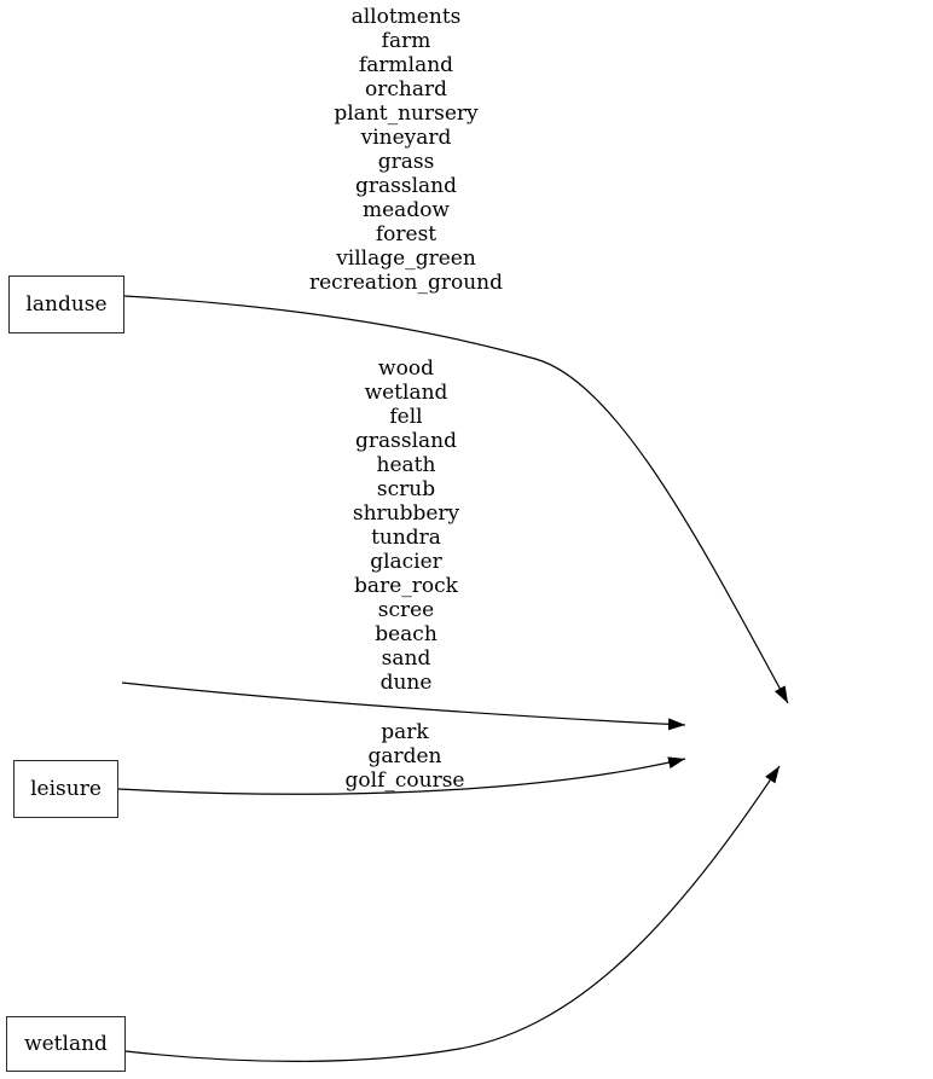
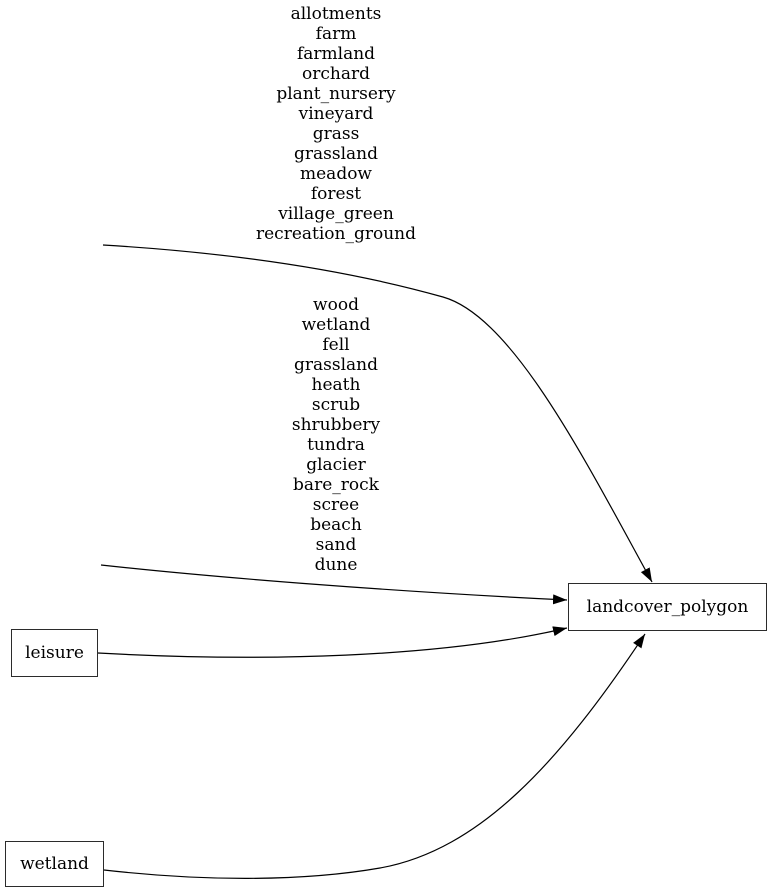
  allotments
  farm
  farmland
  orchard
  plant_nursery
  vineyard
  grass
  grassland
  meadow
  forest
  village_green
  recreation_ground
  wood
  wetland
  fell
  grassland
  heath
  scrub
  shrubbery
  tundra
  glacier
  bare_rock
  scree
  beach
  sand
  dune
- park
- garden
- golf_course
- landuse
  leisure
  wetland
+ landcover_polygon
